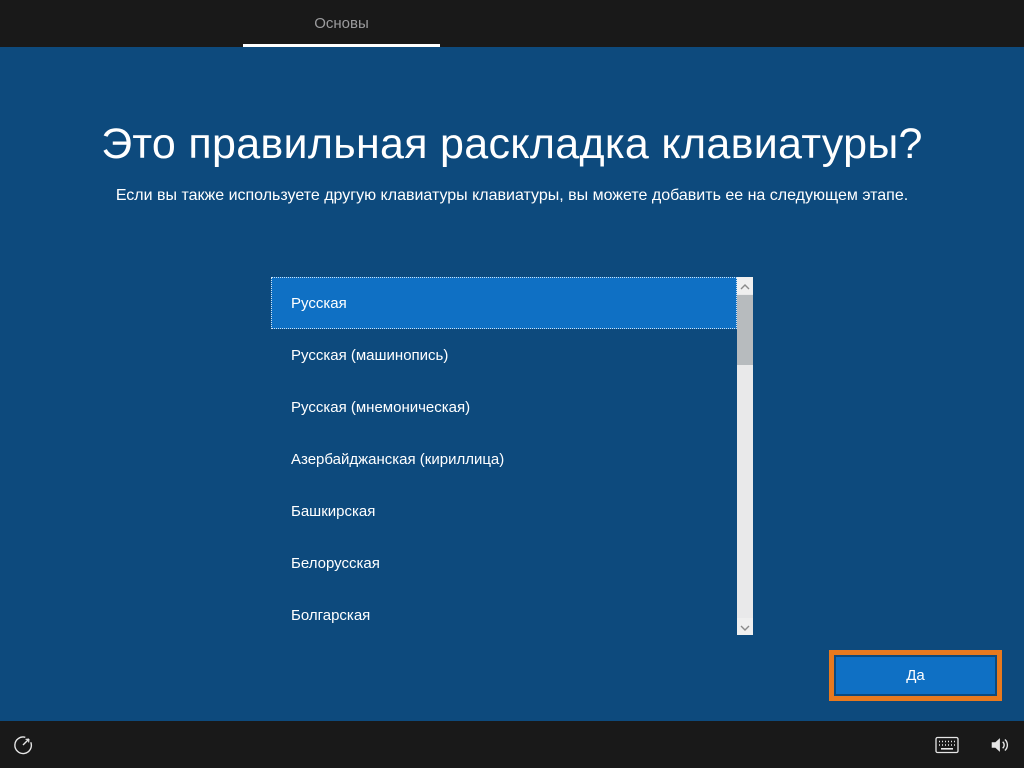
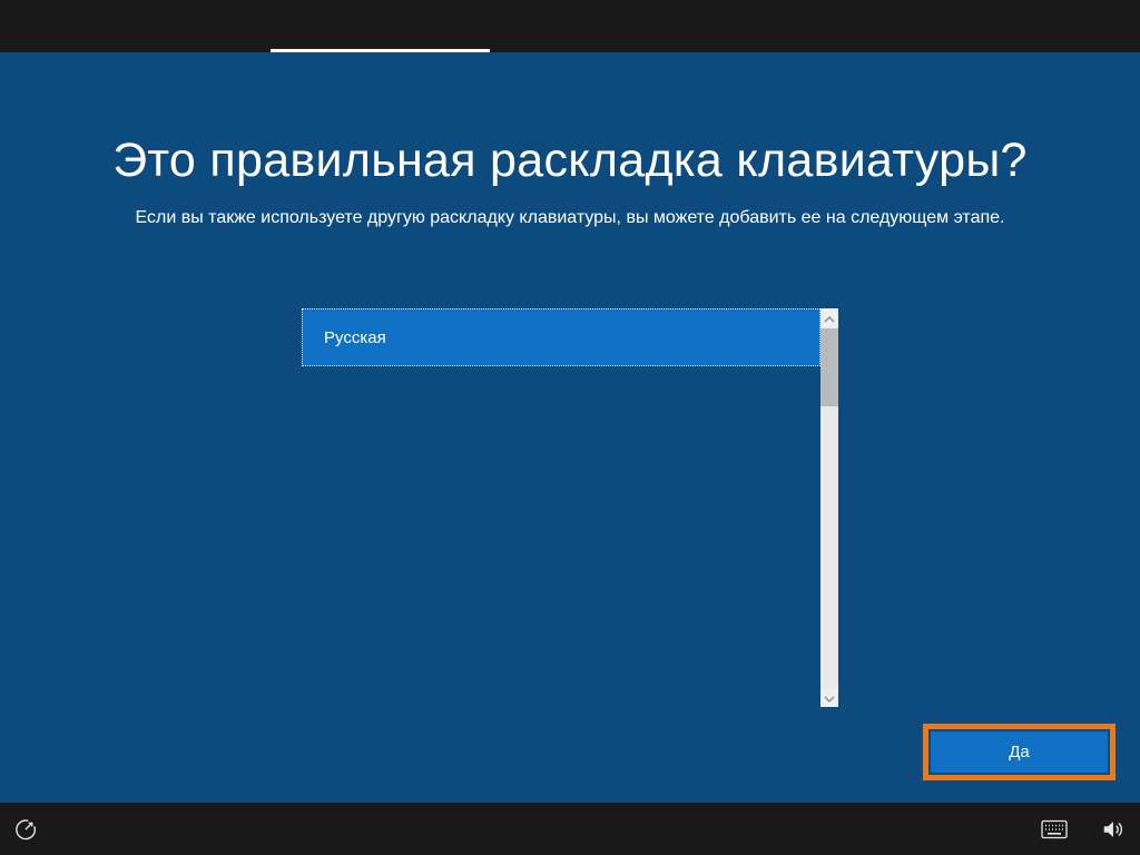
- Основы
  Это правильная раскладка клавиатуры?
- Если вы также используете другую клавиатуры клавиатуры, вы можете добавить ее на следующем этапе.
+ Если вы также используете другую раскладку клавиатуры, вы можете добавить ее на следующем этапе.
  Русская
- Русская (машинопись)
- Русская (мнемоническая)
- Азербайджанская (кириллица)
- Башкирская
- Белорусская
- Болгарская
  Да
